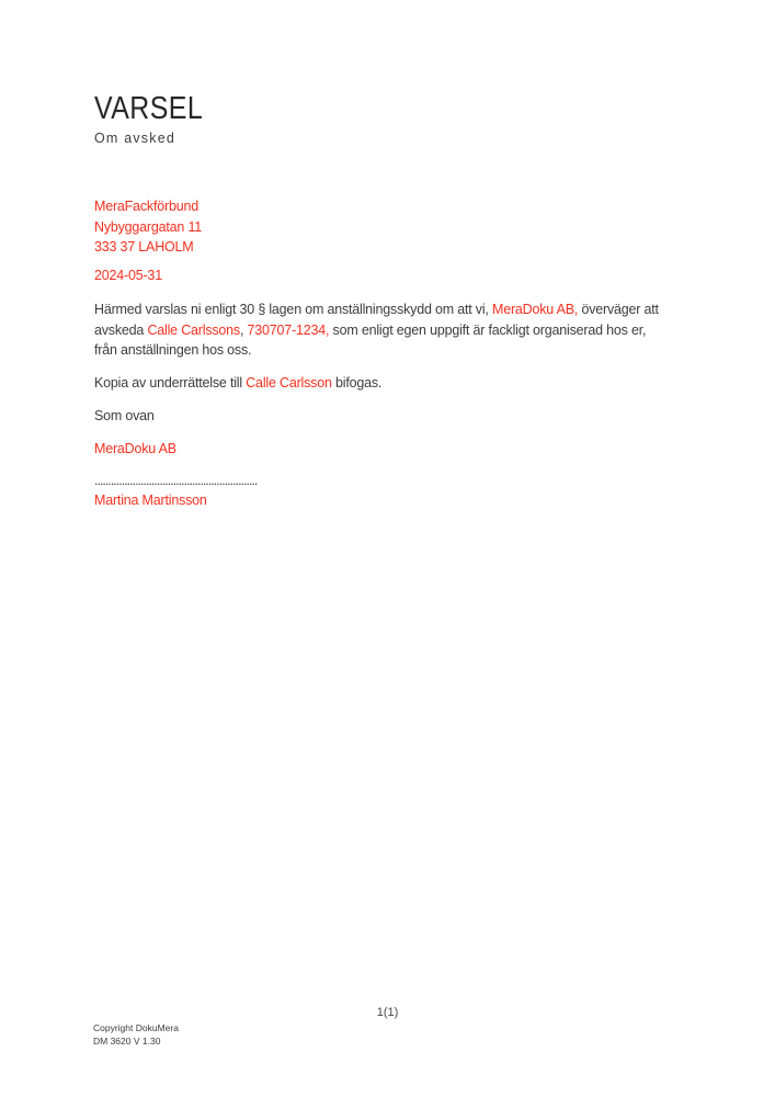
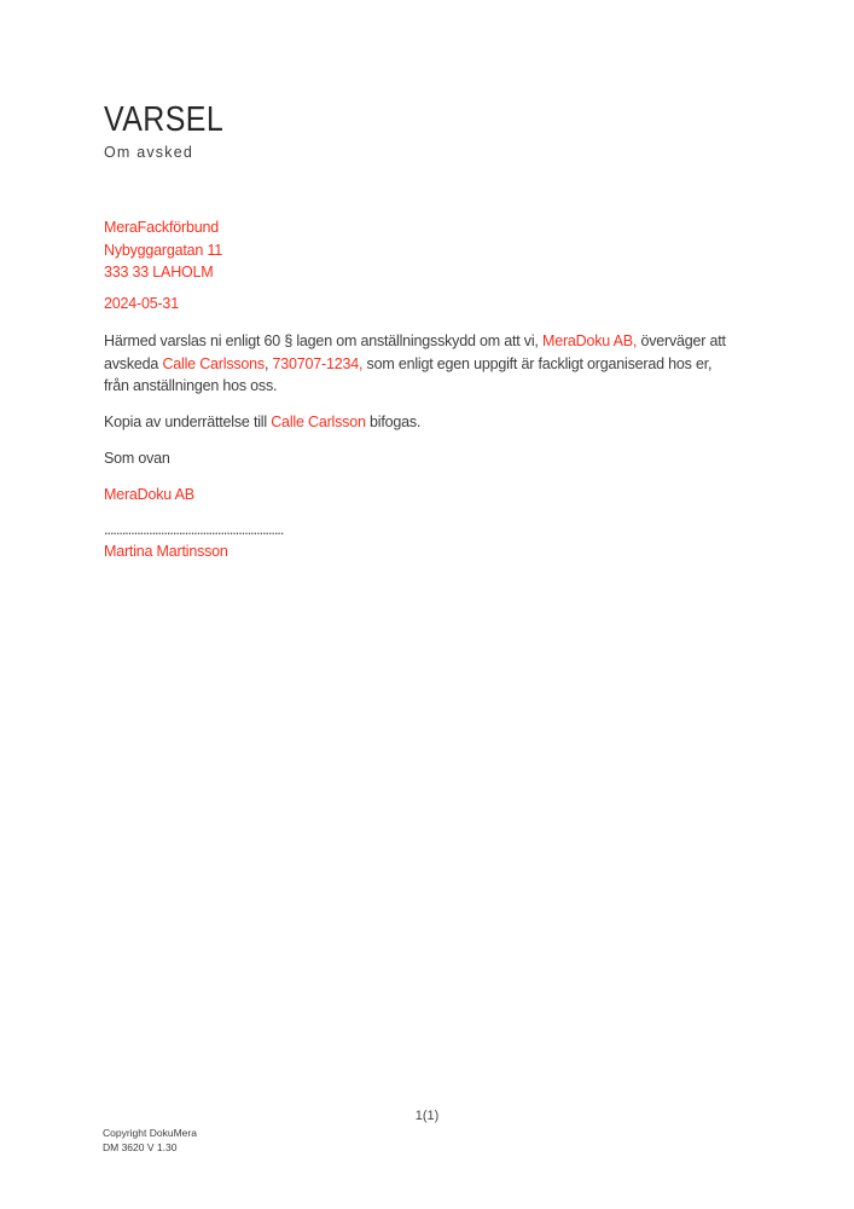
  VARSEL
  Om avsked
  MeraFackförbund
  Nybyggargatan 11
- 333 37 LAHOLM
+ 333 33 LAHOLM
  2024-05-31
- Härmed varslas ni enligt 30 § lagen om anställningsskydd om att vi, MeraDoku AB, överväger att
+ Härmed varslas ni enligt 60 § lagen om anställningsskydd om att vi, MeraDoku AB, överväger att
  avskeda Calle Carlssons, 730707-1234, som enligt egen uppgift är fackligt organiserad hos er,
  från anställningen hos oss.
  Kopia av underrättelse till Calle Carlsson bifogas.
  Som ovan
  MeraDoku AB
  ............................................................
  Martina Martinsson
  1(1)
  Copyright DokuMera
  DM 3620 V 1.30
